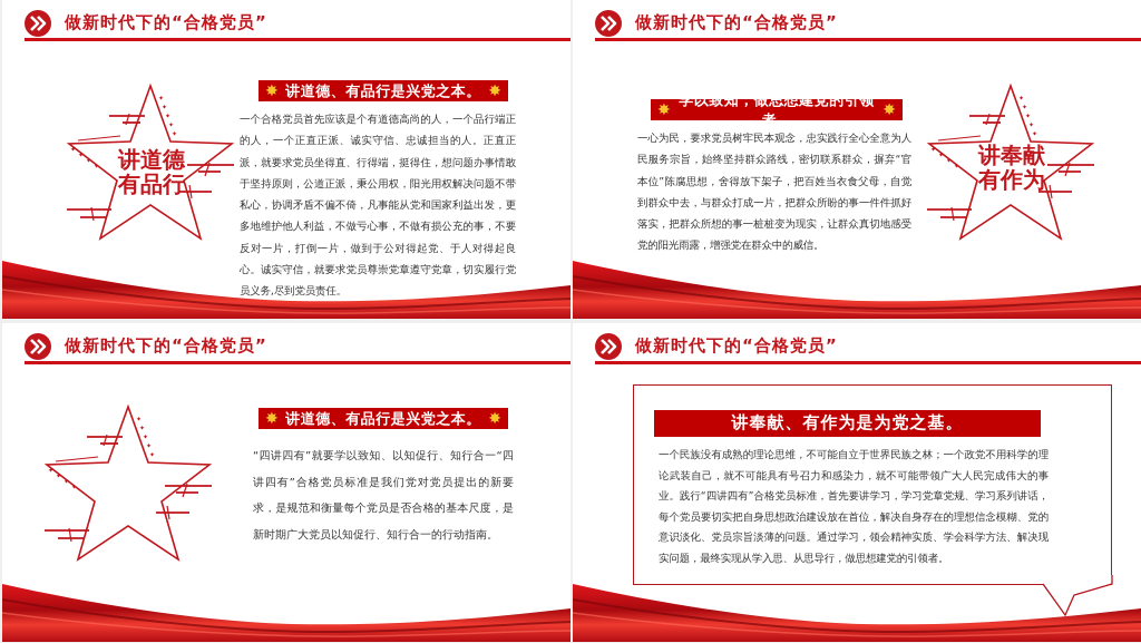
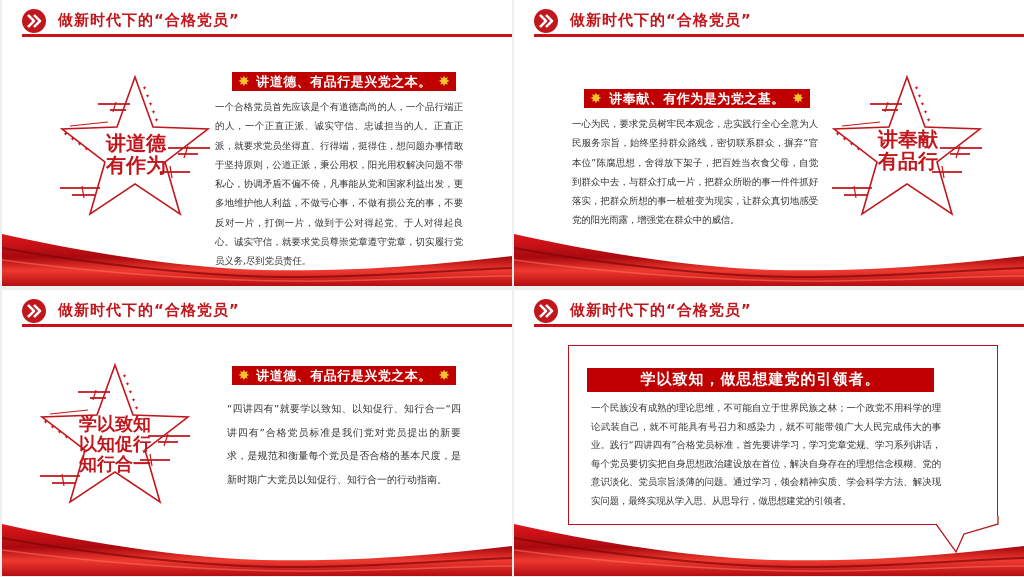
  做新时代下的“合格党员”
  讲道德
- 有品行
+ 有作为
  ✸
  讲道德、有品行是兴党之本。
  ✸
  一个合格党员首先应该是个有道德高尚的人，一个品行端正的人，一个正直正派、诚实守信、忠诚担当的人。正直正派，就要求党员坐得直、行得端，挺得住，想问题办事情敢于坚持原则，公道正派，秉公用权，阳光用权解决问题不带私心，协调矛盾不偏不倚，凡事能从党和国家利益出发，更多地维护他人利益，不做亏心事，不做有损公充的事，不要反对一片，打倒一片，做到于公对得起党、于人对得起良心。诚实守信，就要求党员尊崇党章遵守党章，切实履行党员义务,尽到党员责任。
  做新时代下的“合格党员”
  ✸
- 学以致知，做思想建党的引领者。
+ 讲奉献、有作为是为党之基。
  ✸
  一心为民，要求党员树牢民本观念，忠实践行全心全意为人民服务宗旨，始终坚持群众路线，密切联系群众，摒弃“官本位”陈腐思想，舍得放下架子，把百姓当衣食父母，自觉到群众中去，与群众打成一片，把群众所盼的事一件件抓好落实，把群众所想的事一桩桩变为现实，让群众真切地感受党的阳光雨露，增强党在群众中的威信。
  讲奉献
- 有作为
+ 有品行
  做新时代下的“合格党员”
+ 学以致知
+ 以知促行
+ 知行合一
  ✸
  讲道德、有品行是兴党之本。
  ✸
  “四讲四有”就要学以致知、以知促行、知行合一“四讲四有”合格党员标准是我们党对党员提出的新要求，是规范和衡量每个党员是否合格的基本尺度，是新时期广大党员以知促行、知行合一的行动指南。
  做新时代下的“合格党员”
- 讲奉献、有作为是为党之基。
+ 学以致知，做思想建党的引领者。
  一个民族没有成熟的理论思维，不可能自立于世界民族之林；一个政党不用科学的理论武装自己，就不可能具有号召力和感染力，就不可能带领广大人民完成伟大的事业。践行“四讲四有”合格党员标准，首先要讲学习，学习党章党规、学习系列讲话，每个党员要切实把自身思想政治建设放在首位，解决自身存在的理想信念模糊、党的意识淡化、党员宗旨淡薄的问题。通过学习，领会精神实质、学会科学方法、解决现实问题，最终实现从学入思、从思导行，做思想建党的引领者。
